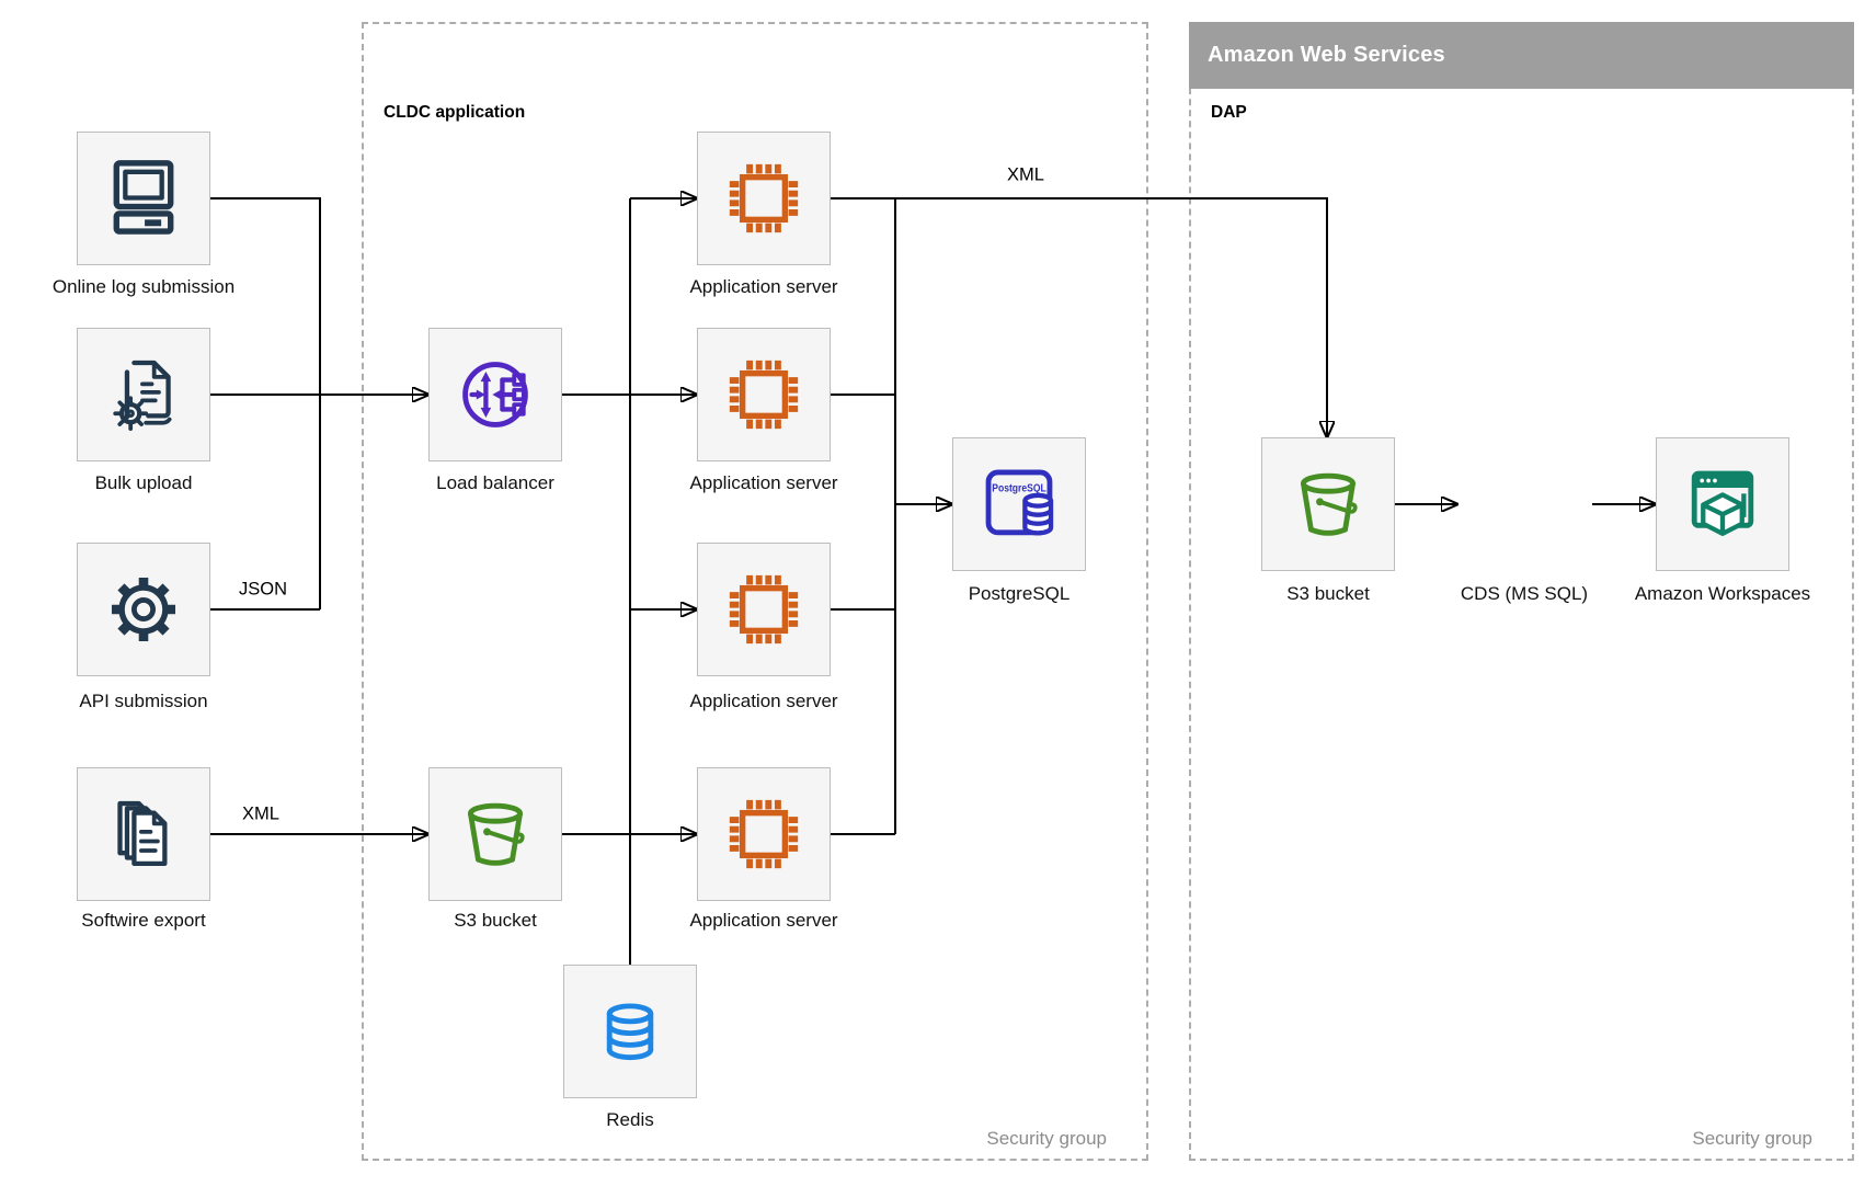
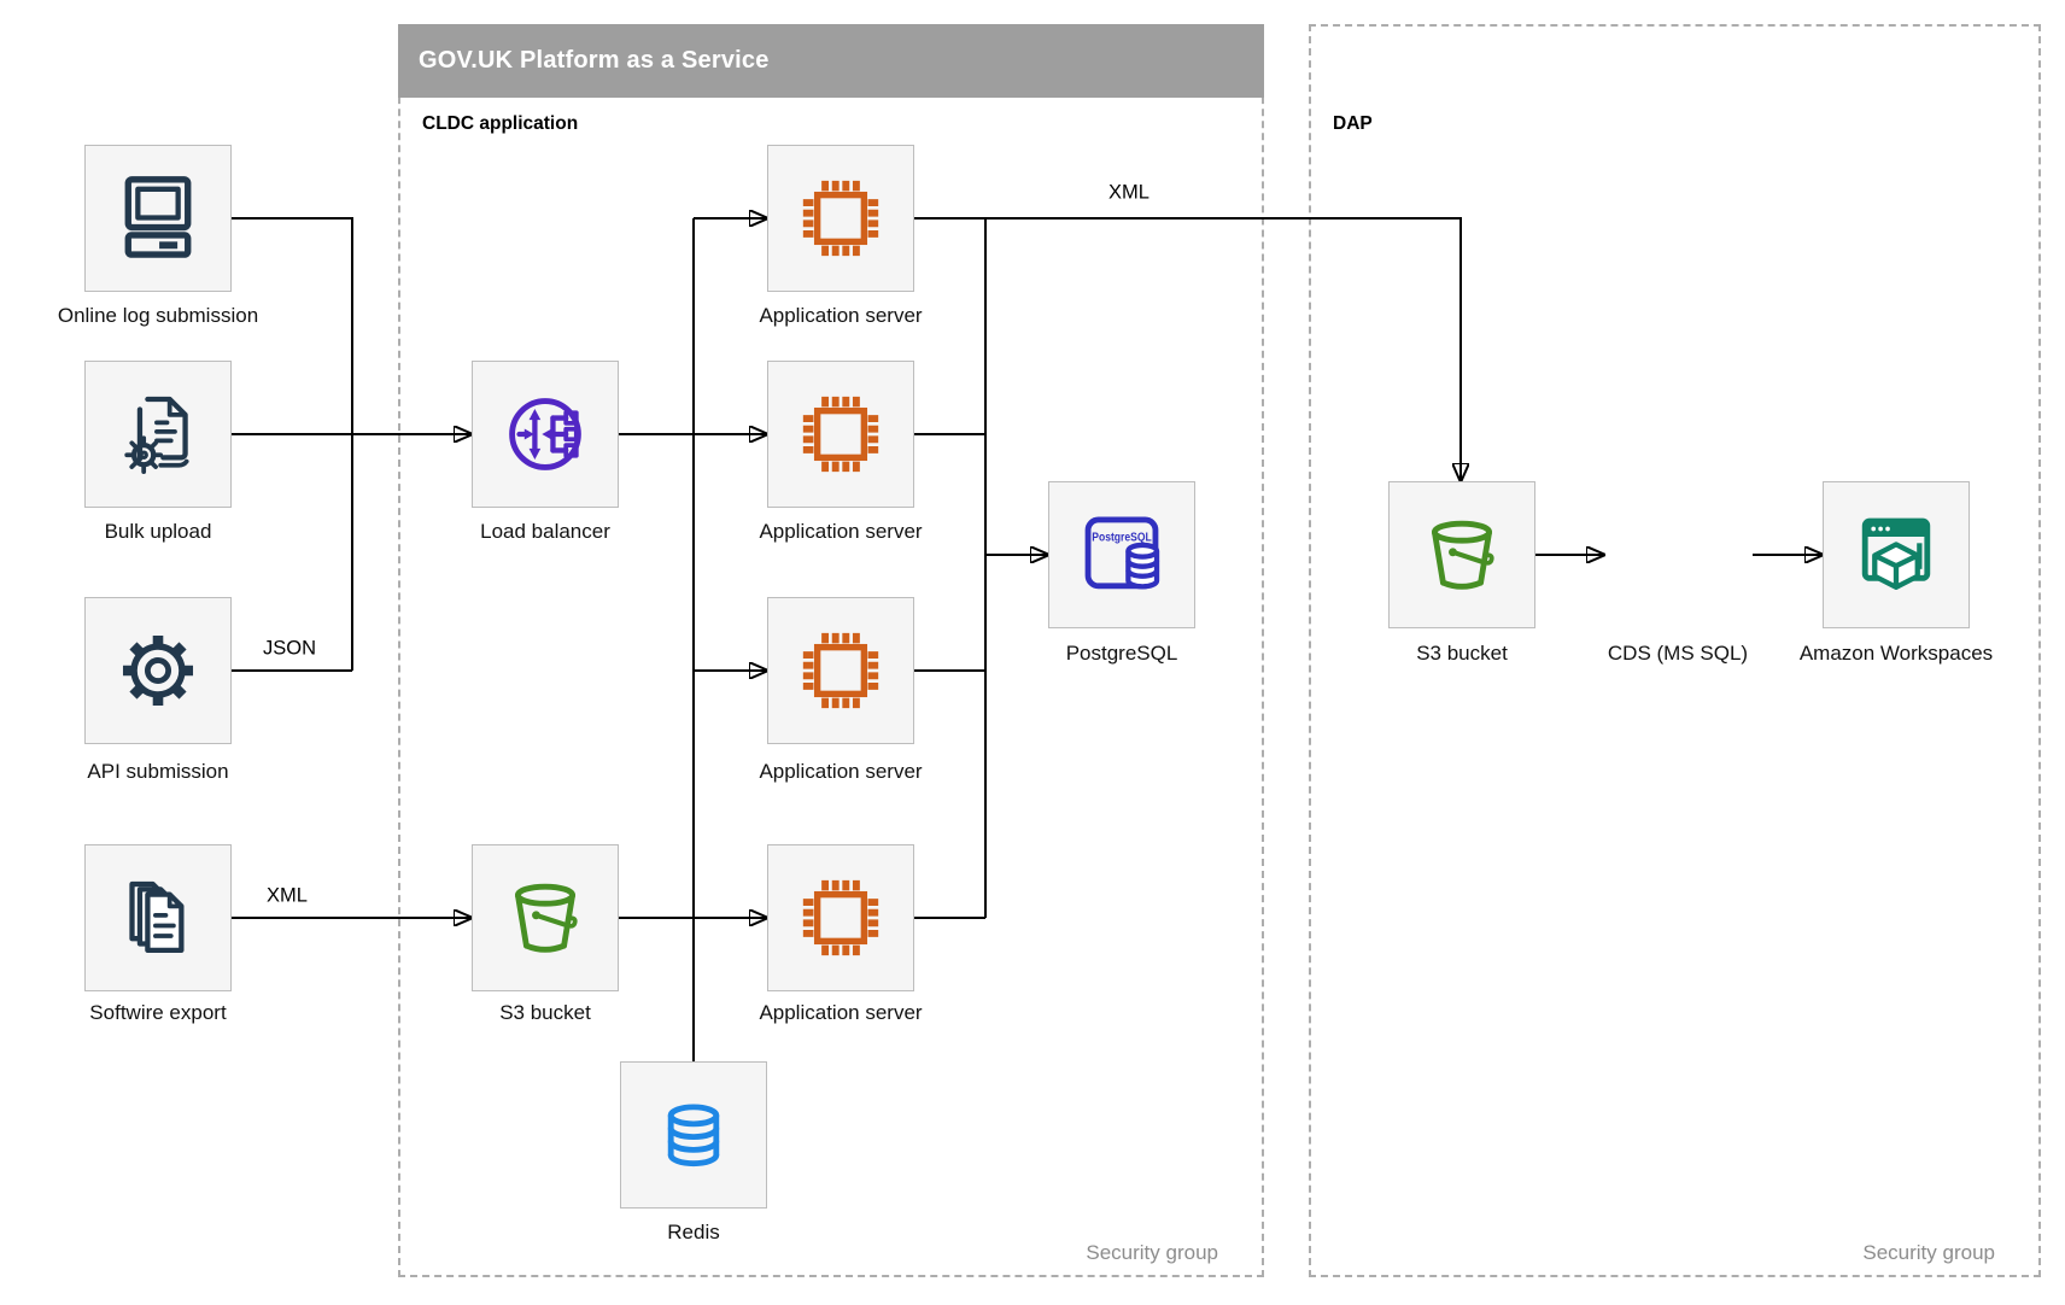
+ GOV.UK Platform as a Service
  CLDC application
  Security group
- Amazon Web Services
  DAP
  Security group
  JSON
  XML
  XML
  Online log submission
  Bulk upload
  API submission
  Softwire export
  Load balancer
  Application server
  Application server
  Application server
  Application server
  PostgreSQL
  PostgreSQL
  S3 bucket
  Redis
  S3 bucket
  CDS (MS SQL)
  Amazon Workspaces
